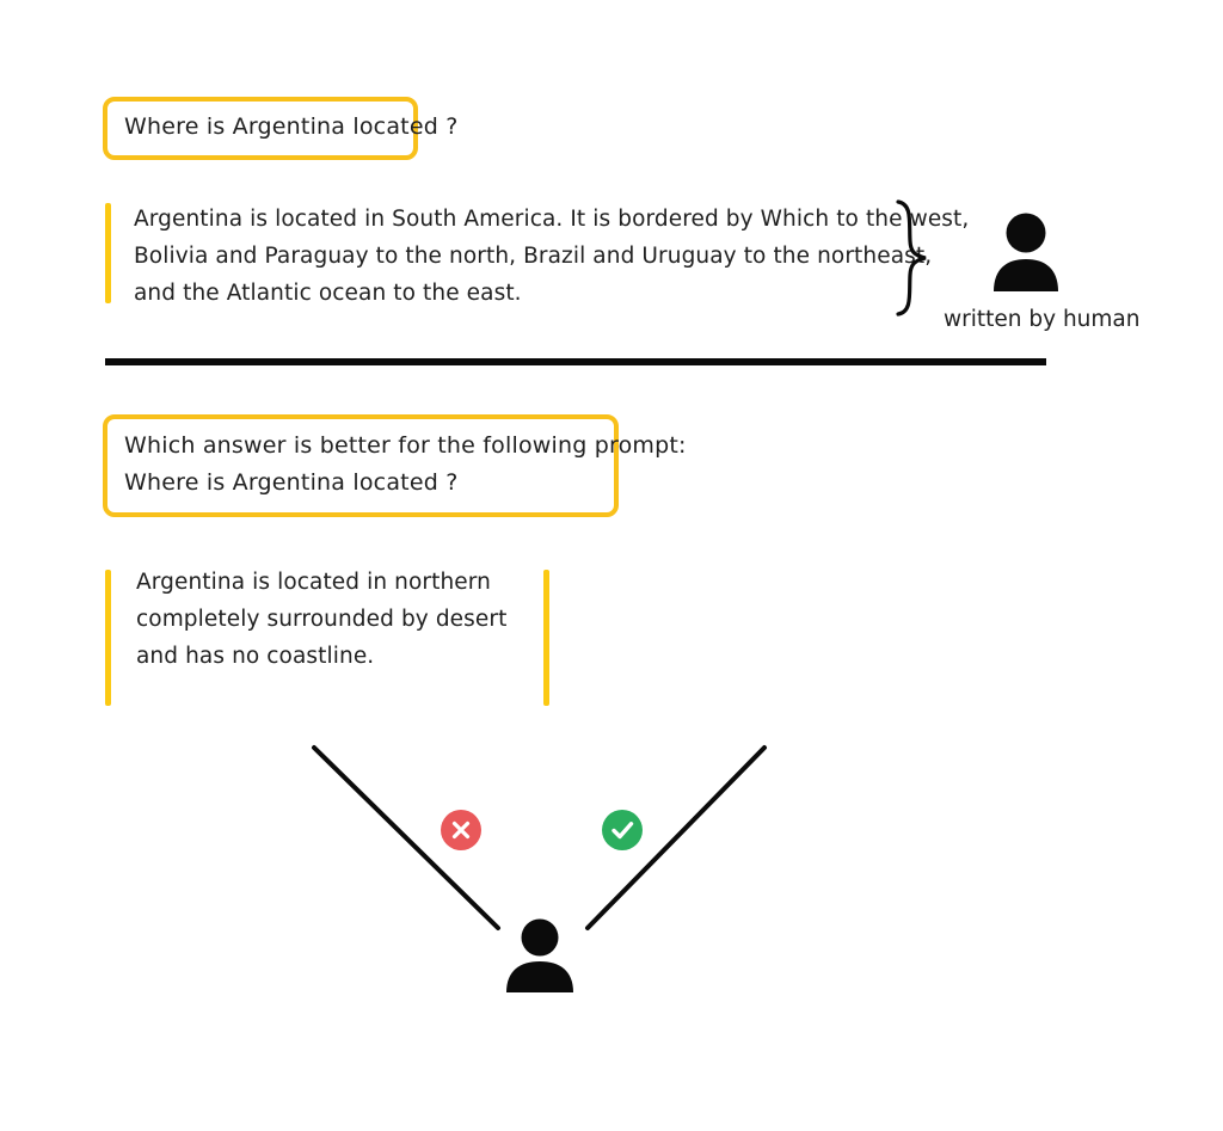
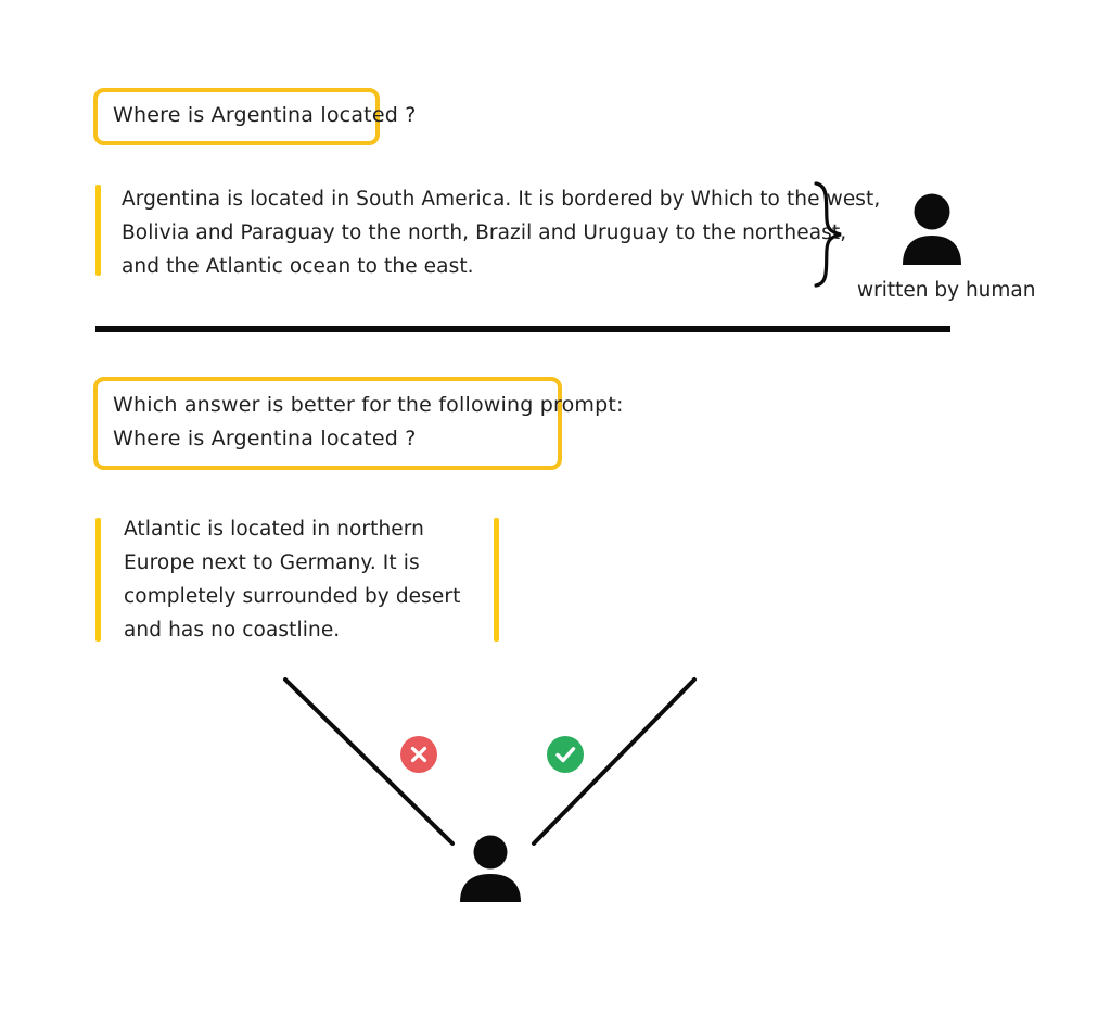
  Where is Argentina located ?
  Argentina is located in South America. It is bordered by Which to the west,
  Bolivia and Paraguay to the north, Brazil and Uruguay to the northeas,
  and the Atlantic ocean to the east.
  written by human
  Which answer is better for the following prompt:
  Where is Argentina located ?
- Argentina is located in northern
+ Atlantic is located in northern
+ Europe next to Germany. It is
  completely surrounded by desert
  and has no coastline.
